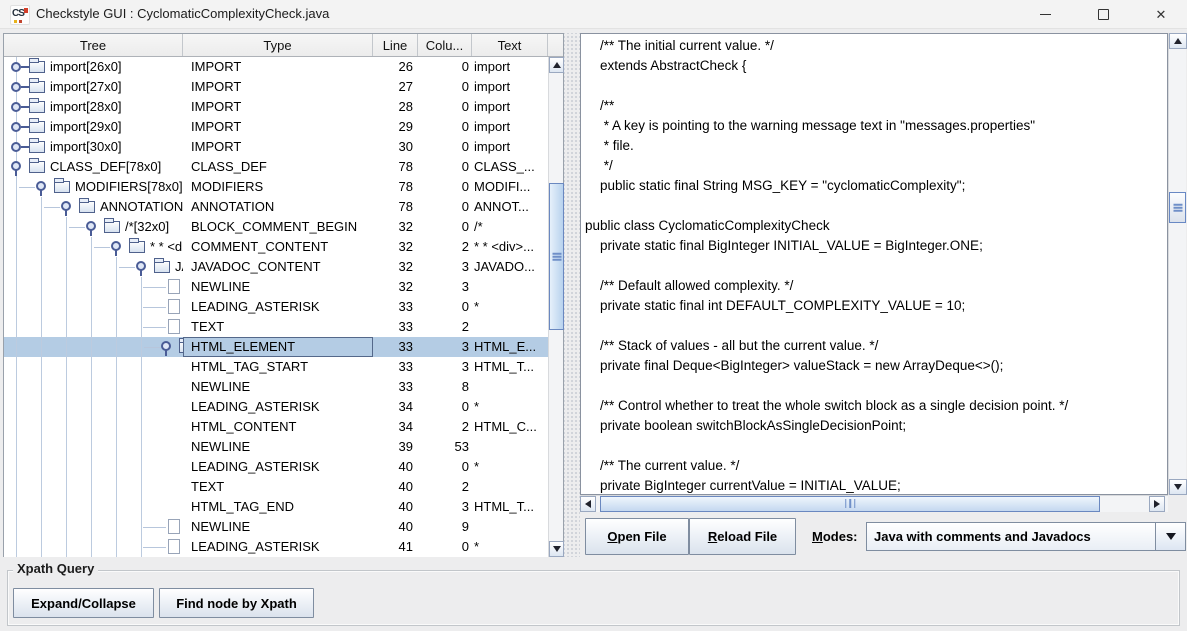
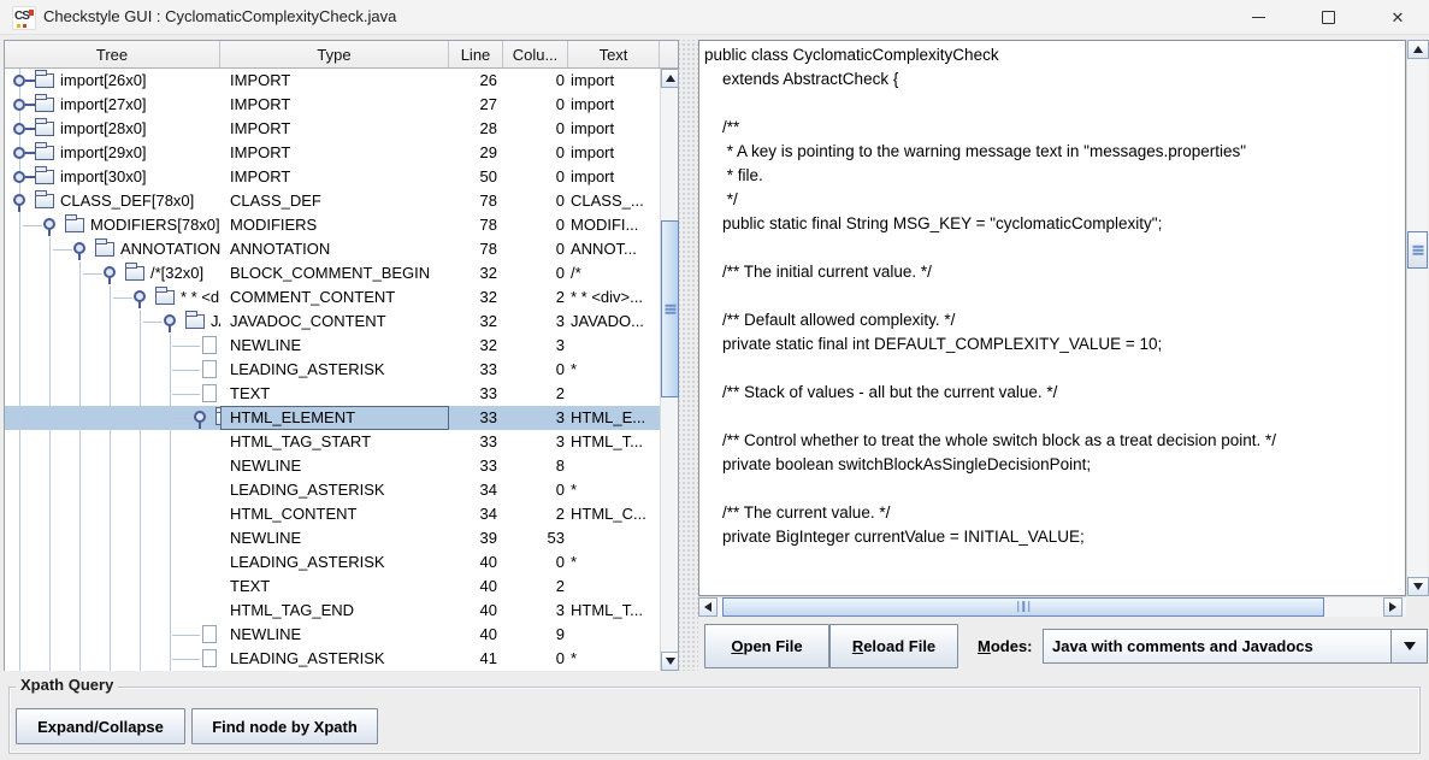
  CS
  Checkstyle GUI : CyclomaticComplexityCheck.java
  ✕
  Tree
  Type
  Line
  Colu...
  Text
  import[26x0]
  IMPORT
  26
  0
  import
  import[27x0]
  IMPORT
  27
  0
  import
  import[28x0]
  IMPORT
  28
  0
  import
  import[29x0]
  IMPORT
  29
  0
  import
  import[30x0]
  IMPORT
- 30
+ 50
  0
  import
  CLASS_DEF[78x0]
  CLASS_DEF
  78
  0
  CLASS_...
  MODIFIERS[78x0]
  MODIFIERS
  78
  0
  MODIFI...
  ANNOTATION
  78
  0
  ANNOT...
  /*[32x0]
  BLOCK_COMMENT_BEGIN
  32
  0
  /*
  COMMENT_CONTENT
  32
  2
  * * <div>...
  JAVADOC_CONTENT
  32
  3
  JAVADO...
  NEWLINE
  32
  3
  LEADING_ASTERISK
  33
  0
  *
  TEXT
  33
  2
  HTML_ELEMENT
  33
  3
  HTML_E...
  HTML_TAG_START
  33
  3
  HTML_T...
  NEWLINE
  33
  8
  LEADING_ASTERISK
  34
  0
  *
  HTML_CONTENT
  34
  2
  HTML_C...
  NEWLINE
  39
  53
  LEADING_ASTERISK
  40
  0
  *
  TEXT
  40
  2
  HTML_TAG_END
  40
  3
  HTML_T...
  NEWLINE
  40
  9
  LEADING_ASTERISK
  41
  0
  *
- /** The initial current value. */
+ public class CyclomaticComplexityCheck
  extends AbstractCheck {
  /**
  * A key is pointing to the warning message text in "messages.properties"
  * file.
  */
  public static final String MSG_KEY = "cyclomaticComplexity";
- public class CyclomaticComplexityCheck
+ /** The initial current value. */
- private static final BigInteger INITIAL_VALUE = BigInteger.ONE;
  /** Default allowed complexity. */
  private static final int DEFAULT_COMPLEXITY_VALUE = 10;
  /** Stack of values - all but the current value. */
- private final Deque<BigInteger> valueStack = new ArrayDeque<>();
- /** Control whether to treat the whole switch block as a single decision point. */
+ /** Control whether to treat the whole switch block as a treat decision point. */
  private boolean switchBlockAsSingleDecisionPoint;
  /** The current value. */
  private BigInteger currentValue = INITIAL_VALUE;
  O
  pen File
  R
  eload File
  Modes:
  Java with comments and Javadocs
  Xpath Query
  Expand/Collapse
  Find node by Xpath
